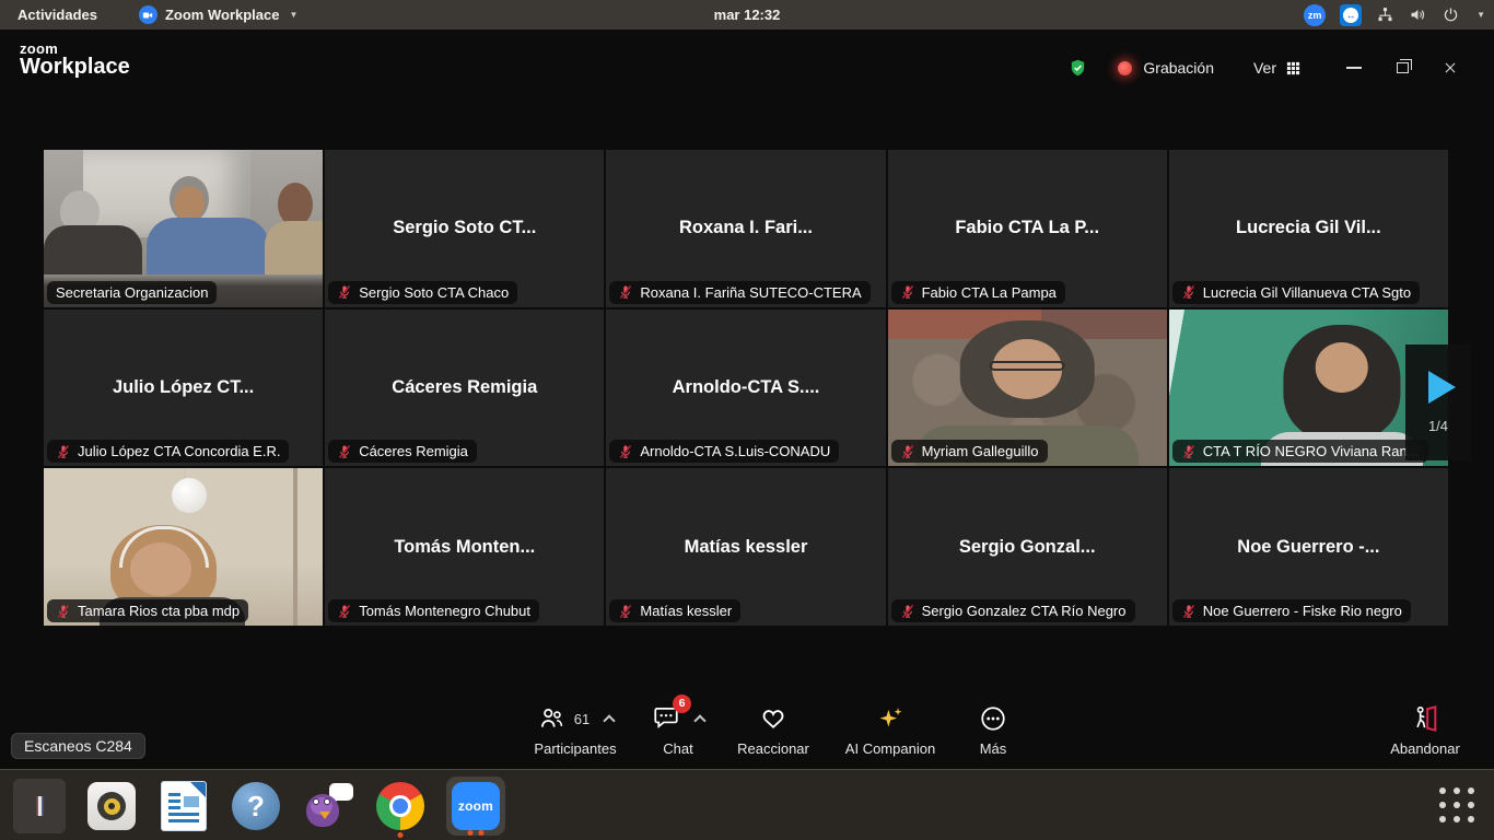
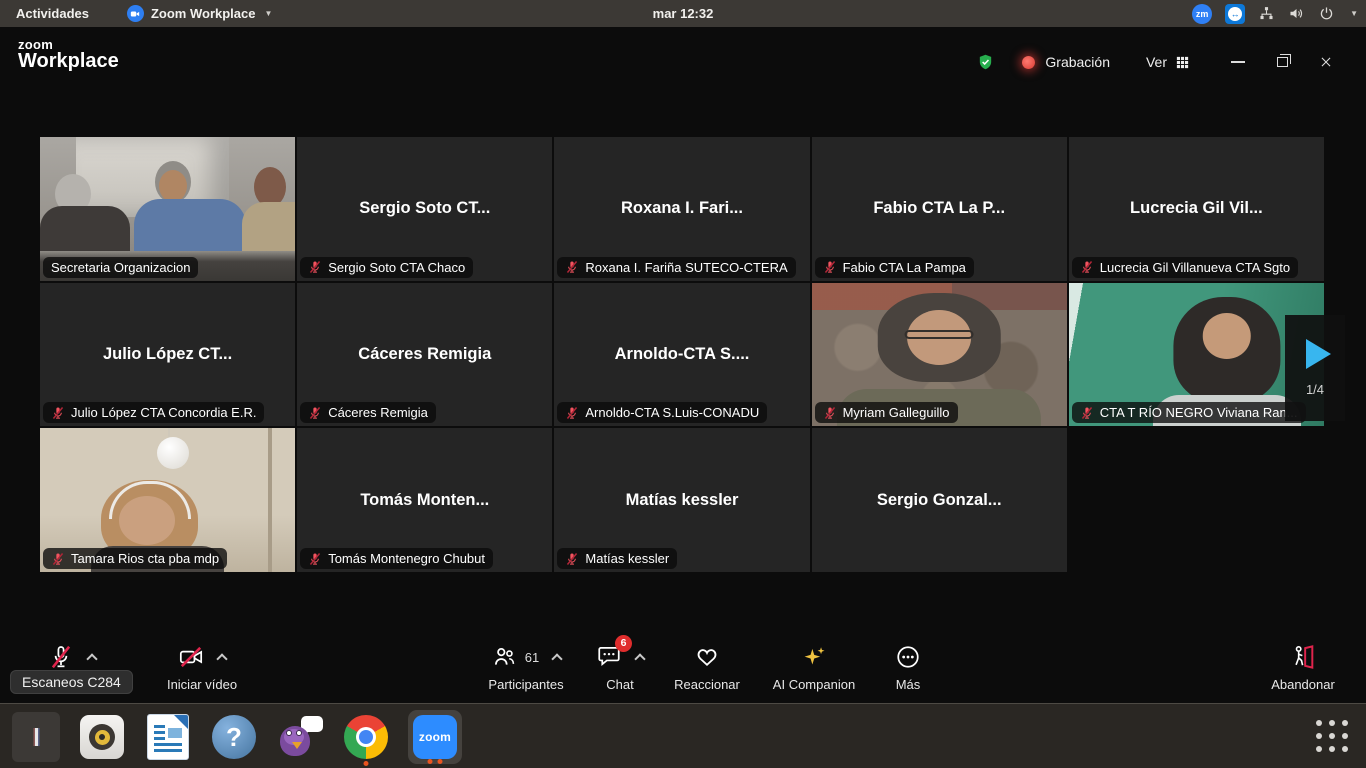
  Actividades
  Zoom Workplace
  ▼
  mar 12:32
  zm
  ↔
  ▼
  zoom
  Workplace
  Grabación
  Ver
  Secretaria Organizacion
  Sergio Soto CT...
  Sergio Soto CTA Chaco
  Roxana I. Fari...
  Roxana I. Fariña SUTECO-CTERA
  Fabio CTA La P...
  Fabio CTA La Pampa
  Lucrecia Gil Vil...
  Lucrecia Gil Villanueva CTA Sgto
  Julio López CT...
  Julio López CTA Concordia E.R.
  Cáceres Remigia
  Cáceres Remigia
  Arnoldo-CTA S....
  Arnoldo-CTA S.Luis-CONADU
  Myriam Galleguillo
  CTA T RÍO NEGRO Viviana Ran
  Tamara Rios cta pba mdp
  Tomás Monten...
  Tomás Montenegro Chubut
  Matías kessler
  Matías kessler
  Sergio Gonzal...
- Sergio Gonzalez CTA Río Negro
- Noe Guerrero -...
- Noe Guerrero - Fiske Rio negro
  1/4
+ Iniciar vídeo
  61
  Participantes
  6
  Chat
  Reaccionar
  AI Companion
  Más
  Abandonar
  Escaneos C284
  ?
  zoom
